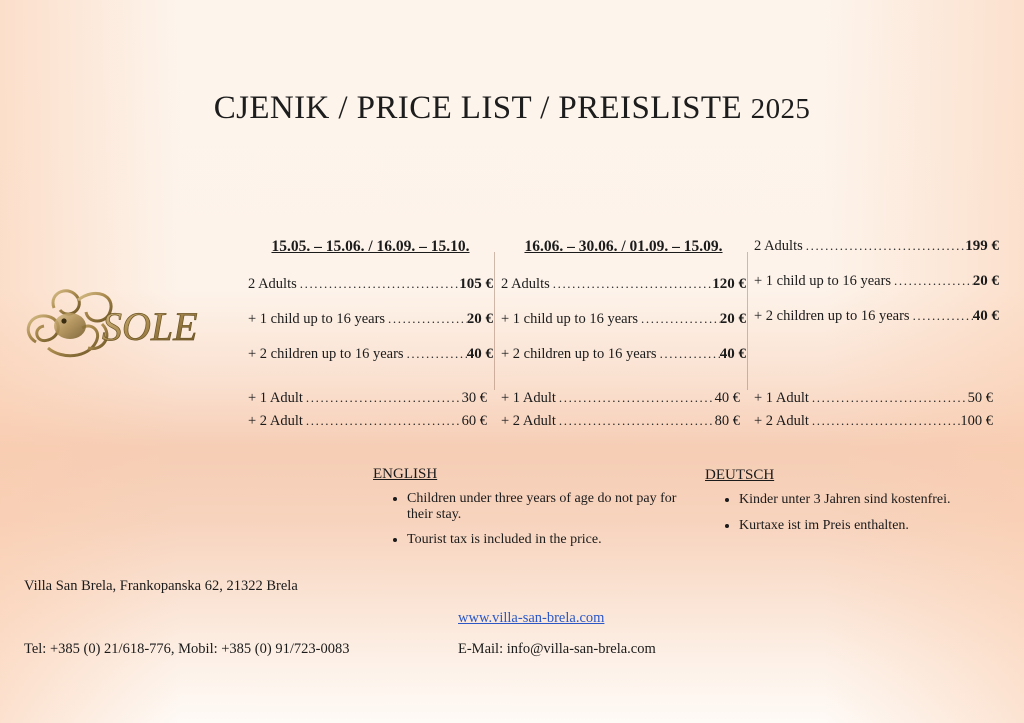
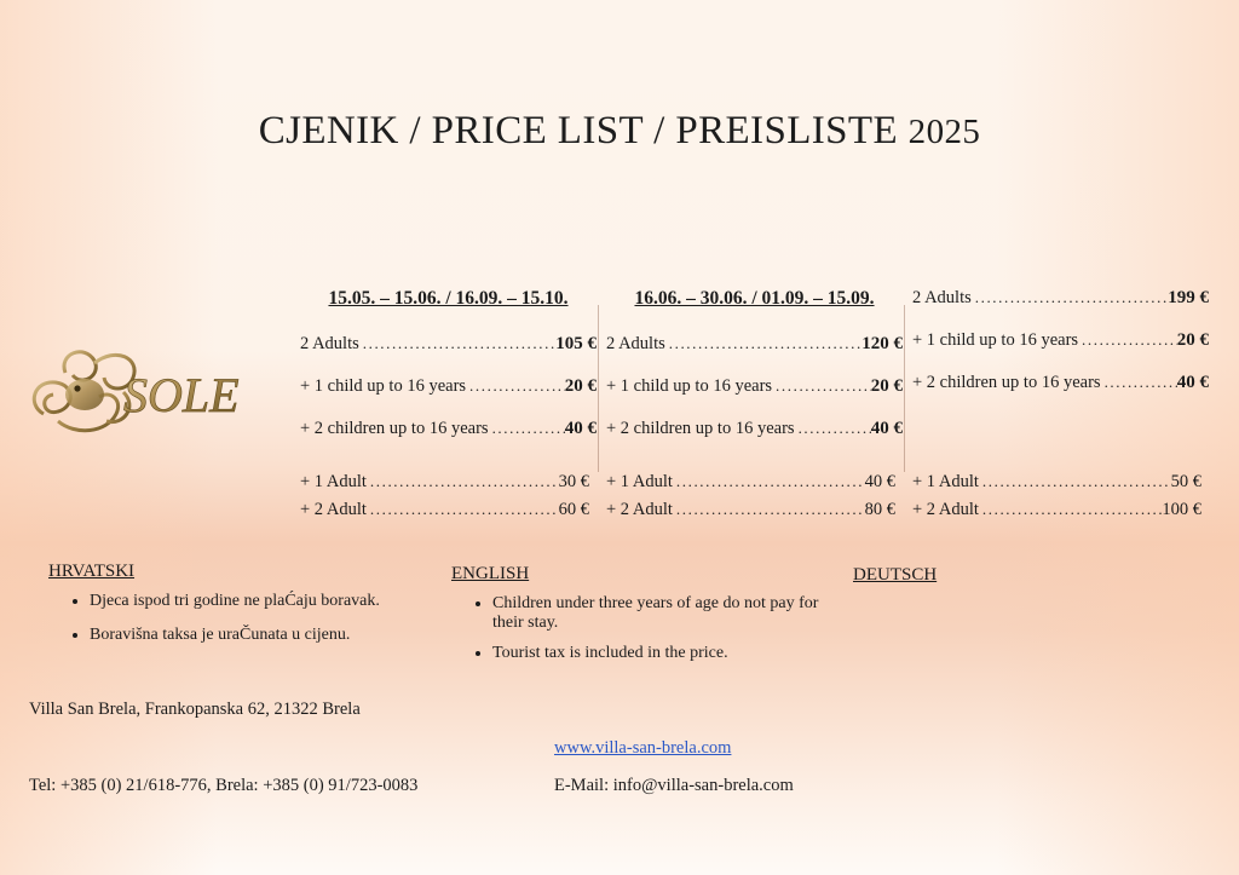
  CJENIK / PRICE LIST / PREISLISTE 2025
  SOLE
  15.05. – 15.06. / 16.09. – 15.10.
  2 Adults
  105 €
  + 1 child up to 16 years
  20 €
  + 2 children up to 16 years
  40 €
  16.06. – 30.06. / 01.09. – 15.09.
  2 Adults
  120 €
  + 1 child up to 16 years
  20 €
  + 2 children up to 16 years
  40 €
  2 Adults
  199 €
  + 1 child up to 16 years
  20 €
  + 2 children up to 16 years
  40 €
  + 1 Adult
  ................................
  30 €
  + 2 Adult
  ................................
  60 €
  + 1 Adult
  ................................
  40 €
  + 2 Adult
  ................................
  80 €
  + 1 Adult
  ................................
  50 €
  + 2 Adult
  ...............................
  100 €
+ HRVATSKI
+ Djeca ispod tri godine ne plaĆaju boravak.
+ Boravišna taksa je uraČunata u cijenu.
  ENGLISH
  Children under three years of age do not pay for their stay.
  Tourist tax is included in the price.
  DEUTSCH
- Kinder unter 3 Jahren sind kostenfrei.
- Kurtaxe ist im Preis enthalten.
  Villa San Brela, Frankopanska 62, 21322 Brela
- Tel: +385 (0) 21/618-776, Mobil: +385 (0) 91/723-0083
+ Tel: +385 (0) 21/618-776, Brela: +385 (0) 91/723-0083
  www.villa-san-brela.com
  E-Mail: info@villa-san-brela.com
